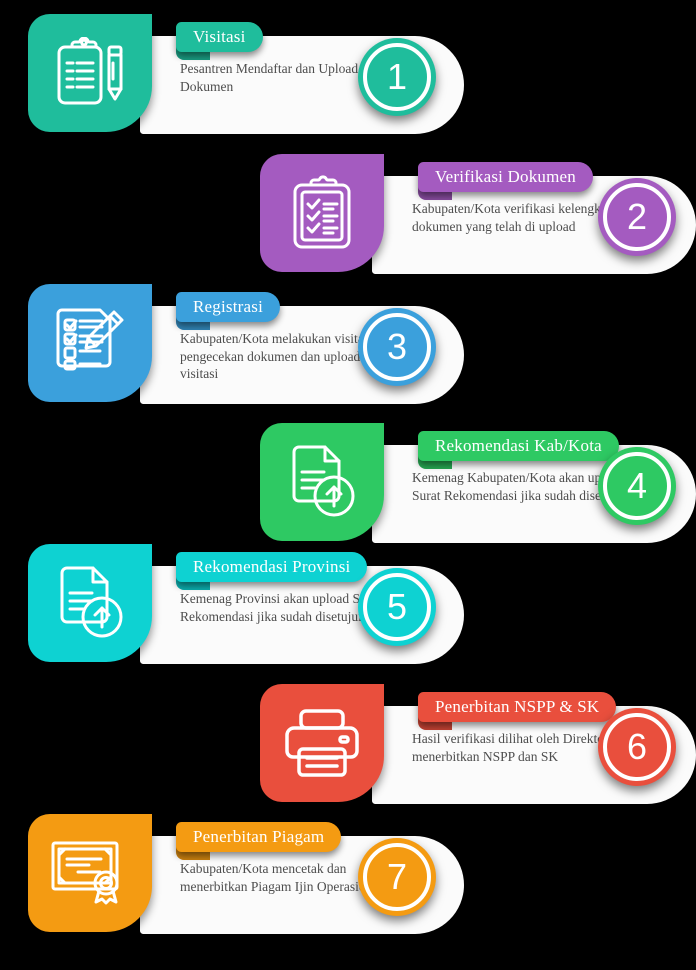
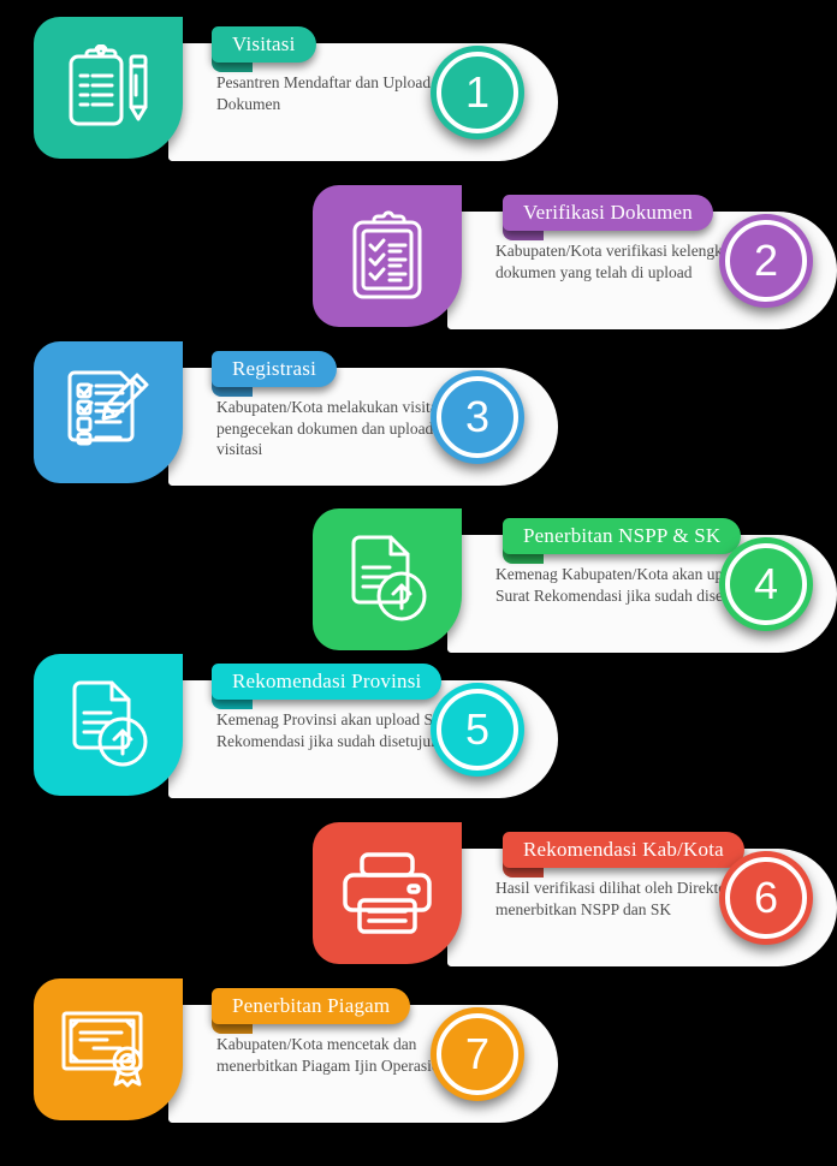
  Visitasi
  Pesantren Mendaftar dan Upload Dokumen
  1
  Verifikasi Dokumen
  Kabupaten/Kota verifikasi kelengk dokumen yang telah di upload
  2
  Registrasi
  Kabupaten/Kota melakukan visit pengecekan dokumen dan upload visitasi
  3
- Rekomendasi Kab/Kota
+ Penerbitan NSPP & SK
  Kemenag Kabupaten/Kota akan u Surat Rekomendasi jika sudah dise
  4
  Rekomendasi Provinsi
  Kemenag Provinsi akan upload S Rekomendasi jika sudah disetuju
  5
- Penerbitan NSPP & SK
+ Rekomendasi Kab/Kota
  Hasil verifikasi dilihat oleh Direkt menerbitkan NSPP dan SK
  6
  Penerbitan Piagam
  Kabupaten/Kota mencetak dan menerbitkan Piagam Ijin Operasi
  7
